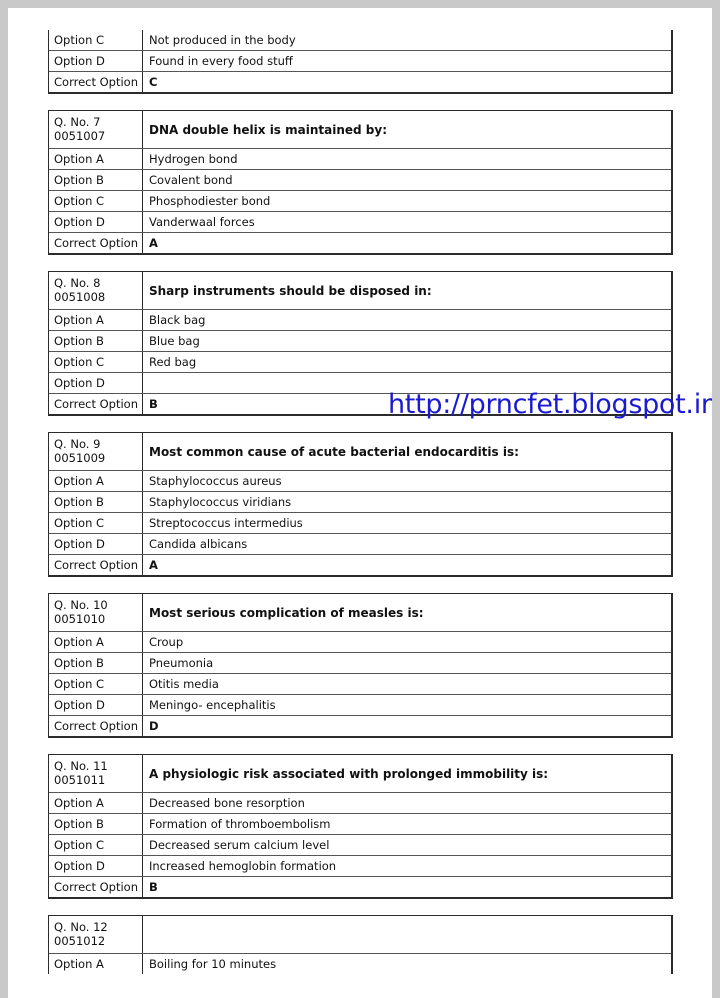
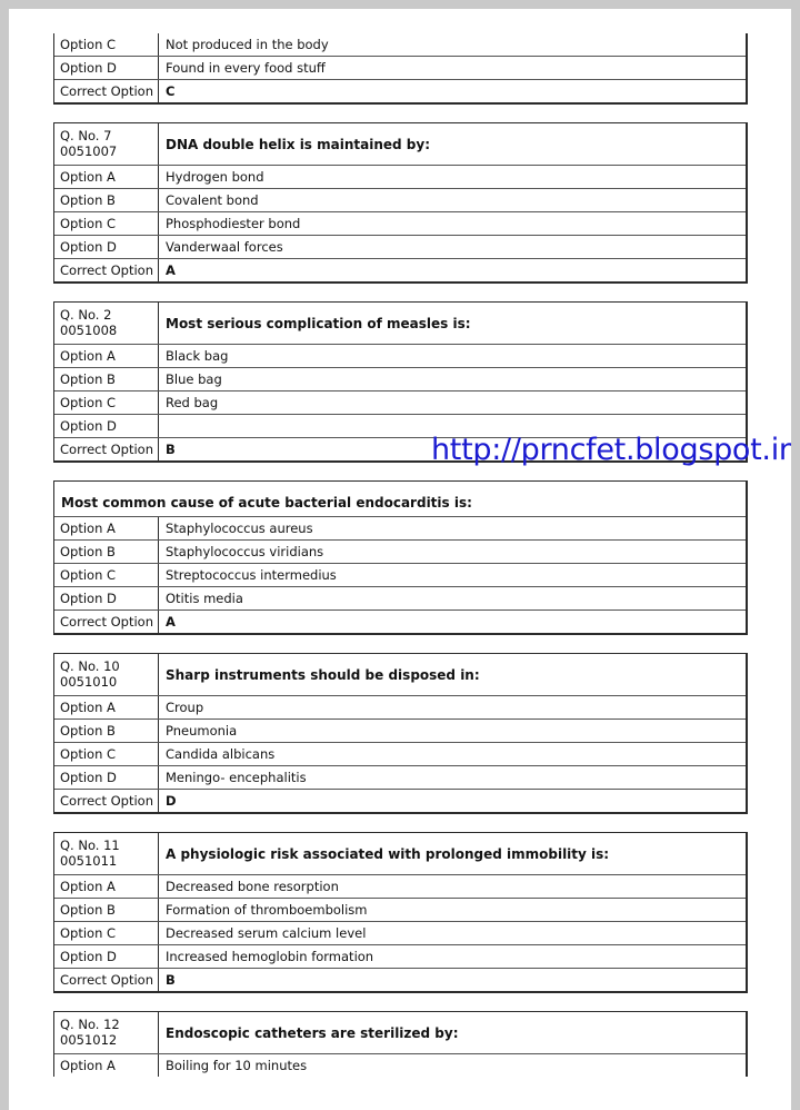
  Option C
  Not produced in the body
  Option D
  Found in every food stuff
  Correct Option
  C
  Q. No. 7
  0051007
  DNA double helix is maintained by:
  Option A
  Hydrogen bond
  Option B
  Covalent bond
  Option C
  Phosphodiester bond
  Option D
  Vanderwaal forces
  Correct Option
  A
- Q. No. 8
+ Q. No. 2
  0051008
- Sharp instruments should be disposed in:
+ Most serious complication of measles is:
  Option A
  Black bag
  Option B
  Blue bag
  Option C
  Red bag
  Option D
  Correct Option
  B
- Q. No. 9
- 0051009
  Most common cause of acute bacterial endocarditis is:
  Option A
  Staphylococcus aureus
  Option B
  Staphylococcus viridians
  Option C
  Streptococcus intermedius
  Option D
- Candida albicans
+ Otitis media
  Correct Option
  A
  Q. No. 10
  0051010
- Most serious complication of measles is:
+ Sharp instruments should be disposed in:
  Option A
  Croup
  Option B
  Pneumonia
  Option C
- Otitis media
+ Candida albicans
  Option D
  Meningo- encephalitis
  Correct Option
  D
  Q. No. 11
  0051011
  A physiologic risk associated with prolonged immobility is:
  Option A
  Decreased bone resorption
  Option B
  Formation of thromboembolism
  Option C
  Decreased serum calcium level
  Option D
  Increased hemoglobin formation
  Correct Option
  B
  Q. No. 12
  0051012
+ Endoscopic catheters are sterilized by:
  Option A
  Boiling for 10 minutes
  http://prncfet.blogspot.in
